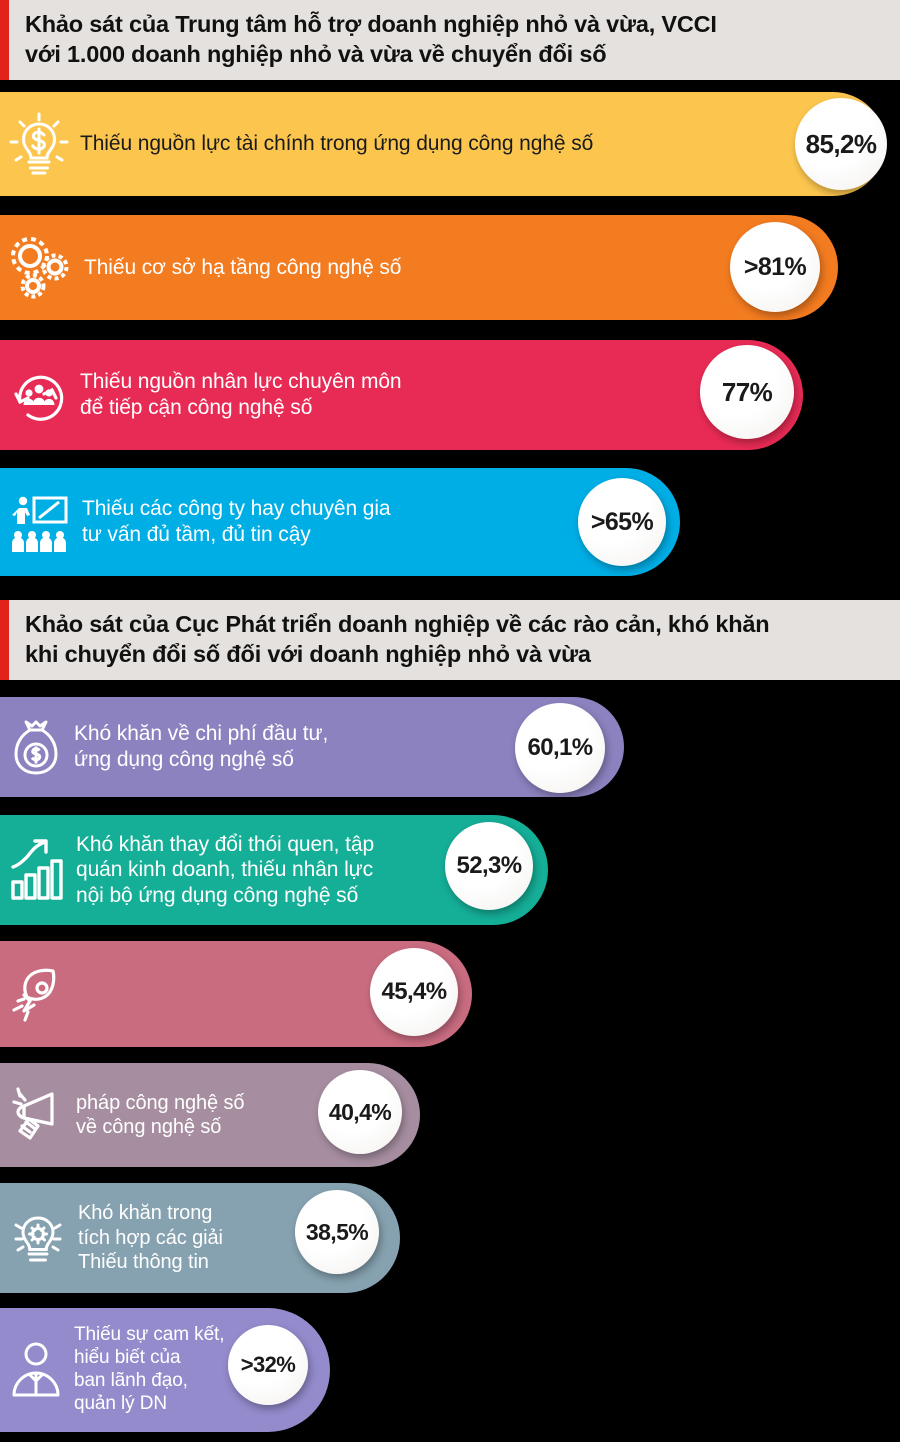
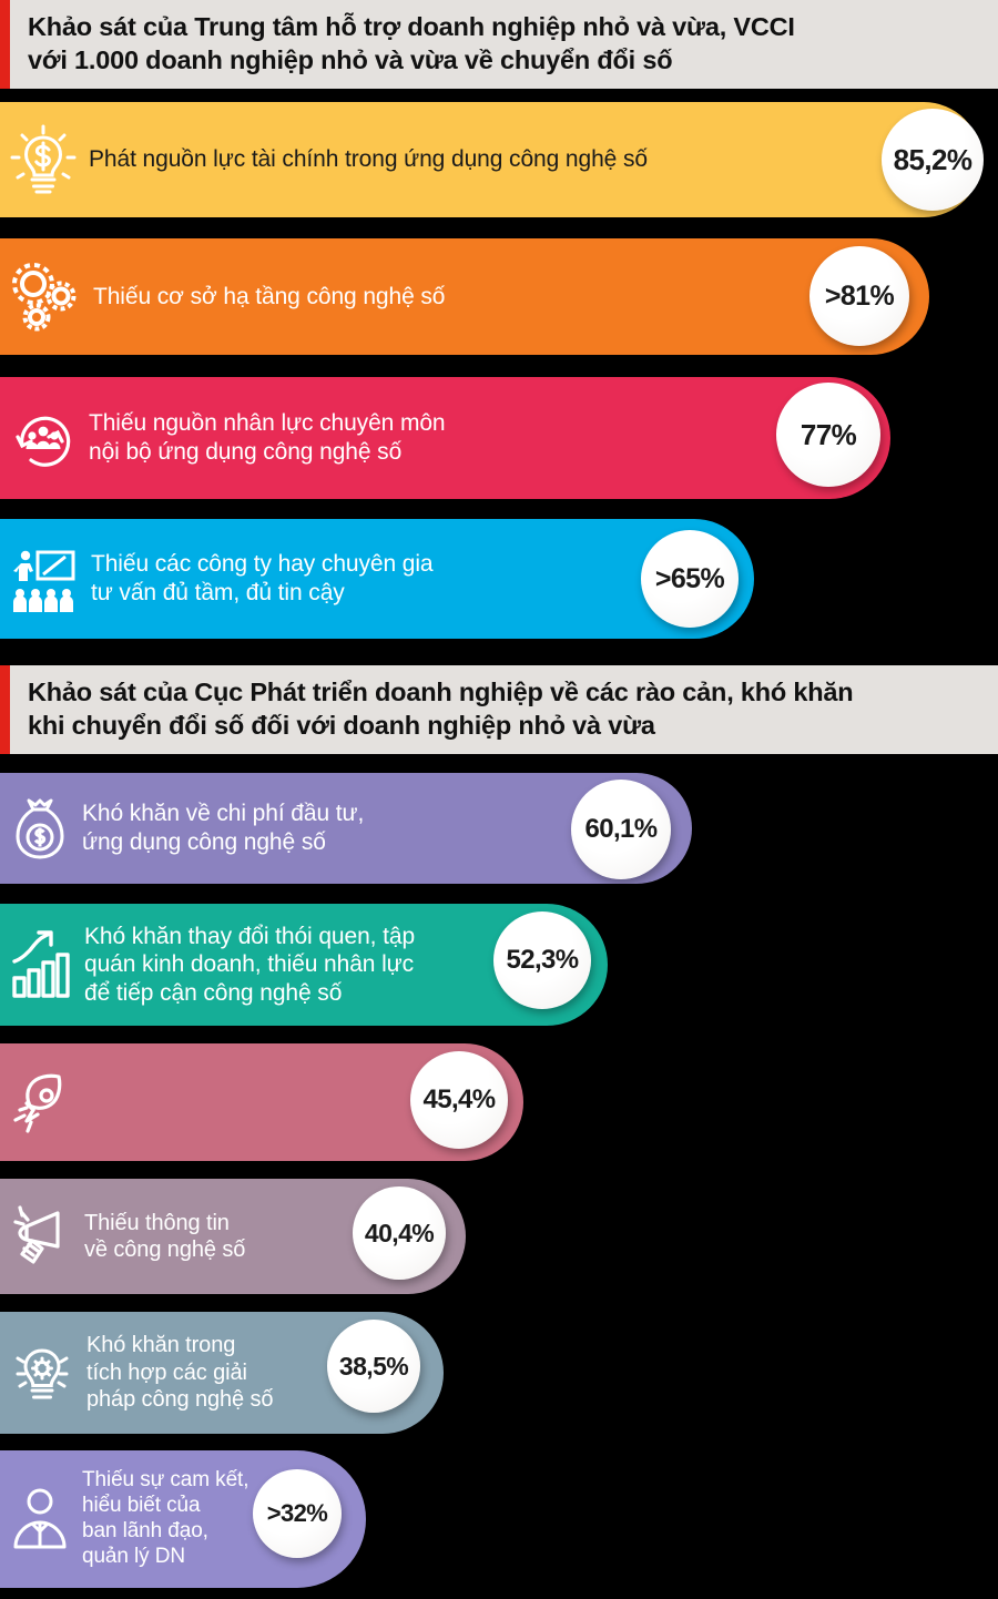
  Khảo sát của Trung tâm hỗ trợ doanh nghiệp nhỏ và vừa, VCCI
  với 1.000 doanh nghiệp nhỏ và vừa về chuyển đổi số
- Thiếu nguồn lực tài chính trong ứng dụng công nghệ số
+ Phát nguồn lực tài chính trong ứng dụng công nghệ số
  85,2%
  Thiếu cơ sở hạ tầng công nghệ số
  >81%
  Thiếu nguồn nhân lực chuyên môn
- để tiếp cận công nghệ số
+ nội bộ ứng dụng công nghệ số
  77%
  Thiếu các công ty hay chuyên gia
  tư vấn đủ tầm, đủ tin cậy
  >65%
  Khảo sát của Cục Phát triển doanh nghiệp về các rào cản, khó khăn
  khi chuyển đổi số đối với doanh nghiệp nhỏ và vừa
  Khó khăn về chi phí đầu tư,
  ứng dụng công nghệ số
  60,1%
  Khó khăn thay đổi thói quen, tập
  quán kinh doanh, thiếu nhân lực
- nội bộ ứng dụng công nghệ số
+ để tiếp cận công nghệ số
  52,3%
  45,4%
- pháp công nghệ số
+ Thiếu thông tin
  về công nghệ số
  40,4%
  Khó khăn trong
  tích hợp các giải
- Thiếu thông tin
+ pháp công nghệ số
  38,5%
  Thiếu sự cam kết,
  hiểu biết của
  ban lãnh đạo,
  quản lý DN
  >32%
